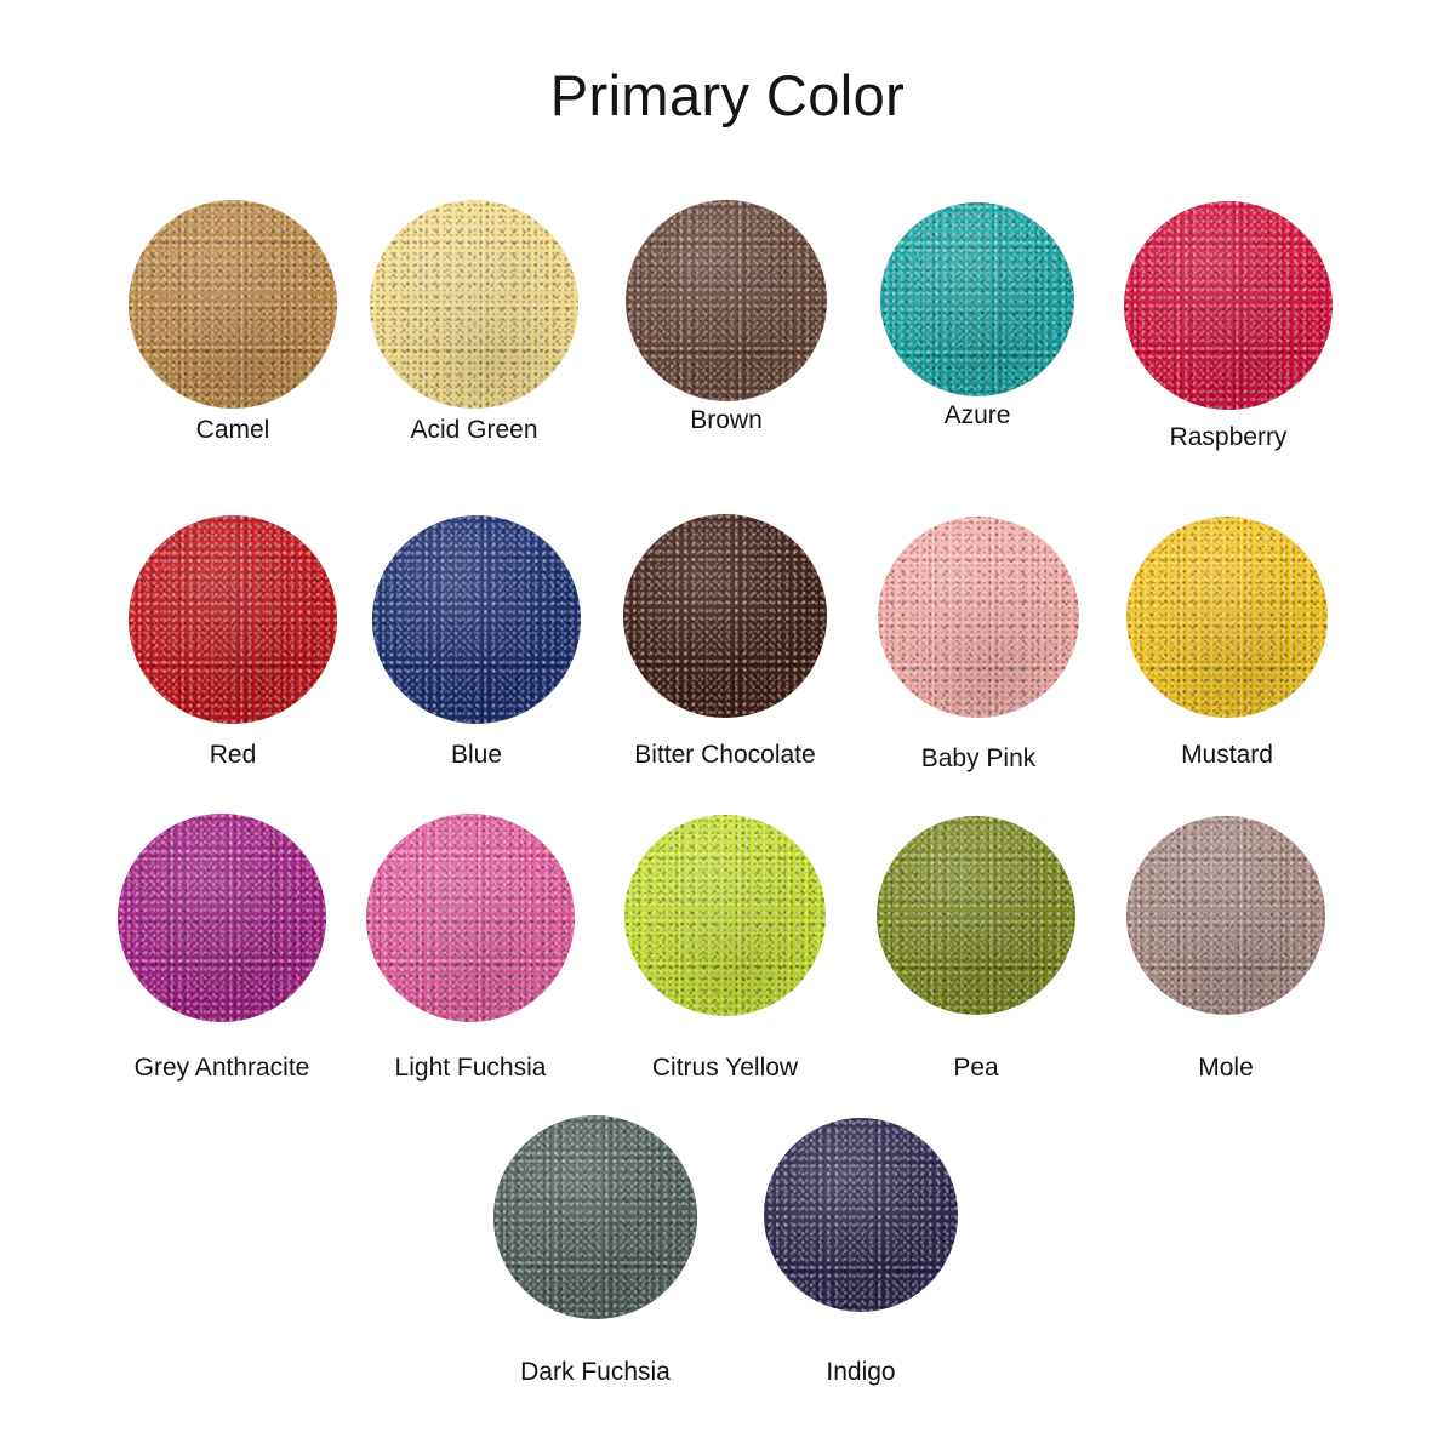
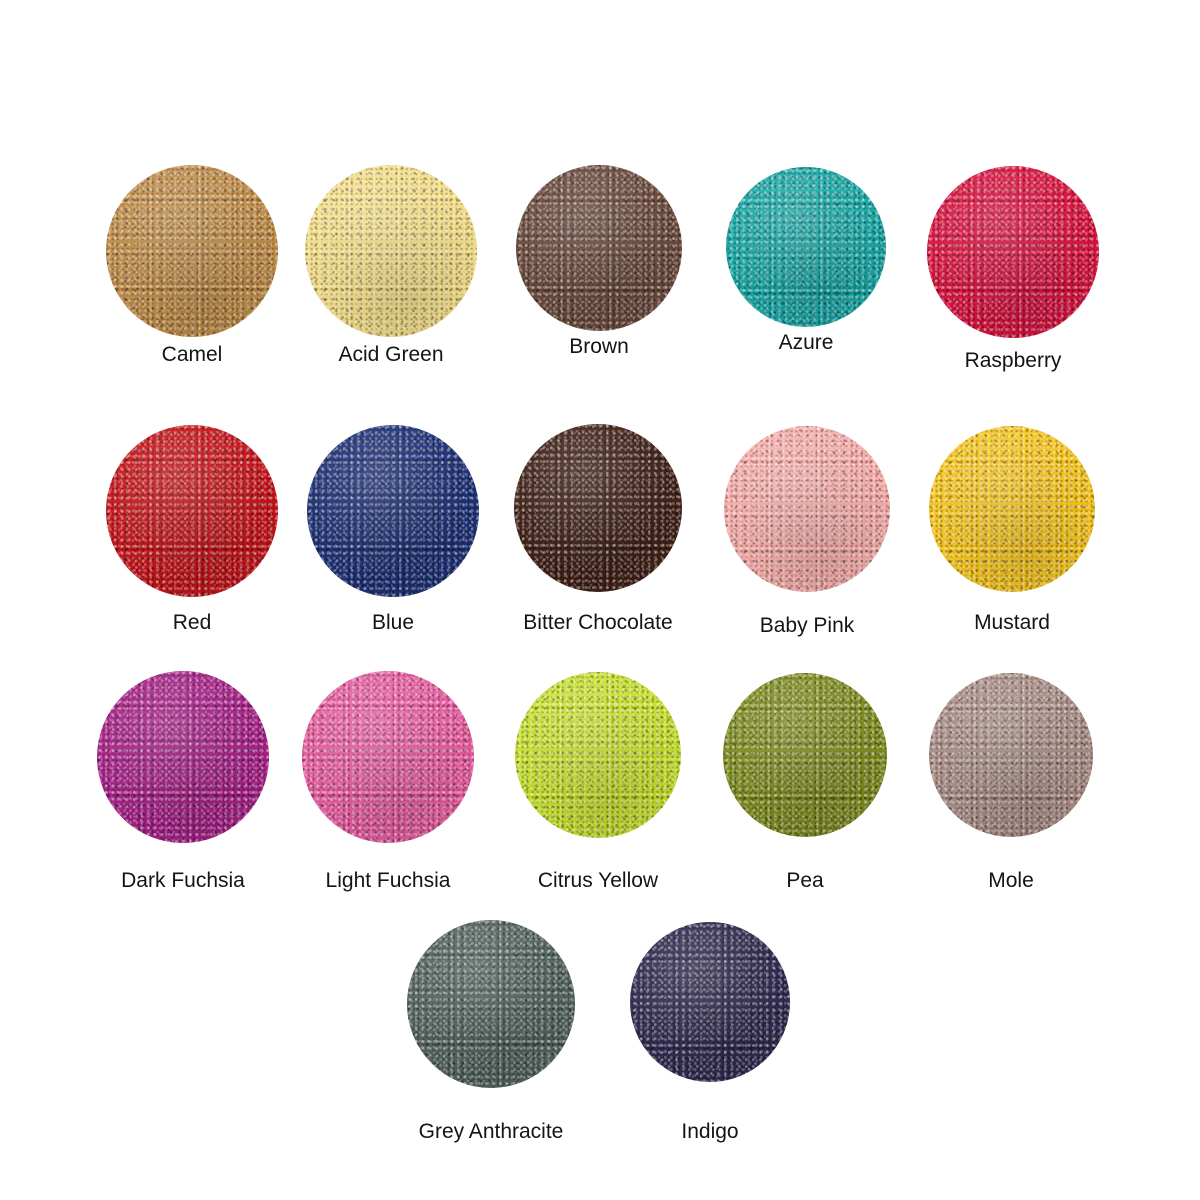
- Primary Color
  Camel
  Acid Green
  Brown
  Azure
  Raspberry
  Red
  Blue
  Bitter Chocolate
  Baby Pink
  Mustard
- Grey Anthracite
+ Dark Fuchsia
  Light Fuchsia
  Citrus Yellow
  Pea
  Mole
- Dark Fuchsia
+ Grey Anthracite
  Indigo
